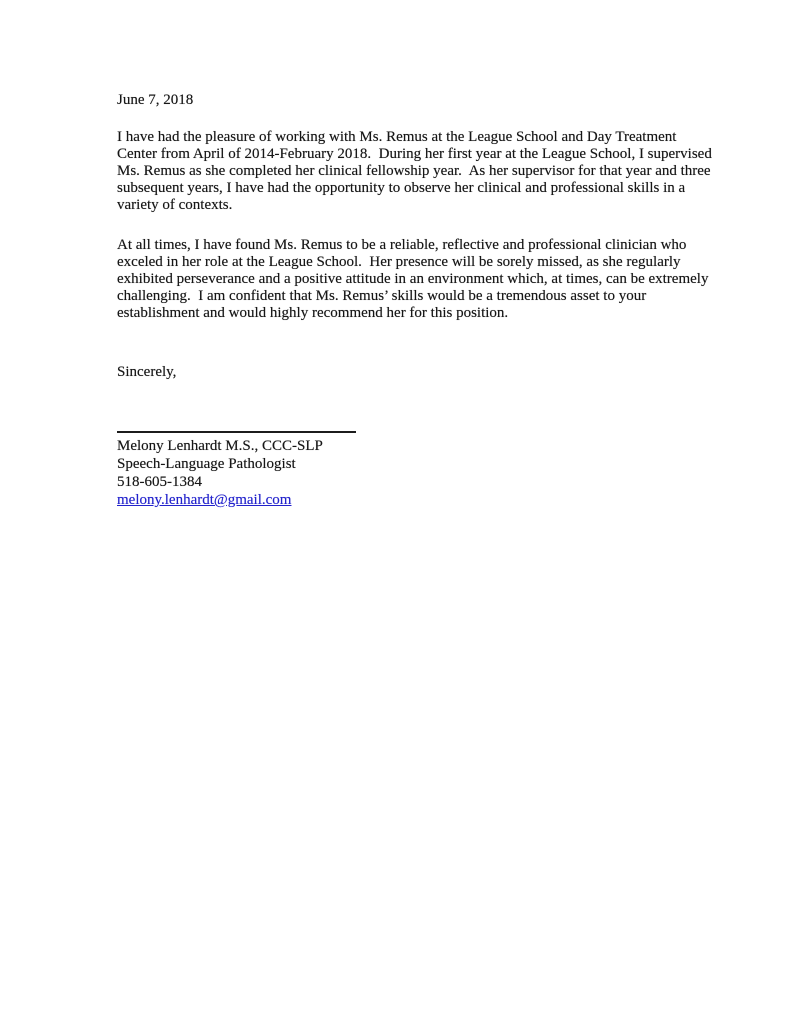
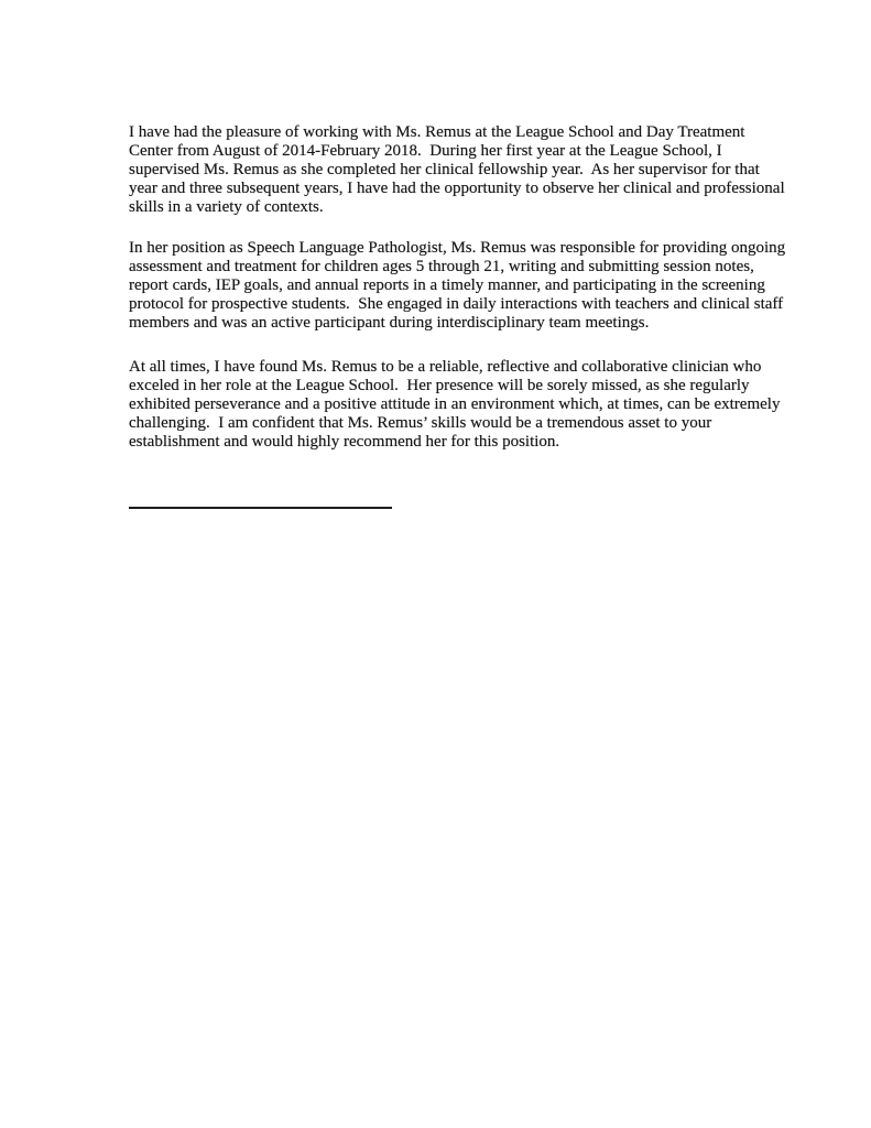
- June 7, 2018
- I have had the pleasure of working with Ms. Remus at the League School and Day Treatment Center from April of 2014-February 2018. During her first year at the League School, I supervised Ms. Remus as she completed her clinical fellowship year. As her supervisor for that year and three subsequent years, I have had the opportunity to observe her clinical and professional skills in a variety of contexts.
+ I have had the pleasure of working with Ms. Remus at the League School and Day Treatment Center from August of 2014-February 2018. During her first year at the League School, I supervised Ms. Remus as she completed her clinical fellowship year. As her supervisor for that year and three subsequent years, I have had the opportunity to observe her clinical and professional skills in a variety of contexts.
+ In her position as Speech Language Pathologist, Ms. Remus was responsible for providing ongoing assessment and treatment for children ages 5 through 21, writing and submitting session notes, report cards, IEP goals, and annual reports in a timely manner, and participating in the screening protocol for prospective students. She engaged in daily interactions with teachers and clinical staff members and was an active participant during interdisciplinary team meetings.
- At all times, I have found Ms. Remus to be a reliable, reflective and professional clinician who exceled in her role at the League School. Her presence will be sorely missed, as she regularly exhibited perseverance and a positive attitude in an environment which, at times, can be extremely challenging. I am confident that Ms. Remus’ skills would be a tremendous asset to your establishment and would highly recommend her for this position.
+ At all times, I have found Ms. Remus to be a reliable, reflective and collaborative clinician who exceled in her role at the League School. Her presence will be sorely missed, as she regularly exhibited perseverance and a positive attitude in an environment which, at times, can be extremely challenging. I am confident that Ms. Remus’ skills would be a tremendous asset to your establishment and would highly recommend her for this position.
- Sincerely,
- Melony Lenhardt M.S., CCC-SLP
- Speech-Language Pathologist
- 518-605-1384
- melony.lenhardt@gmail.com
